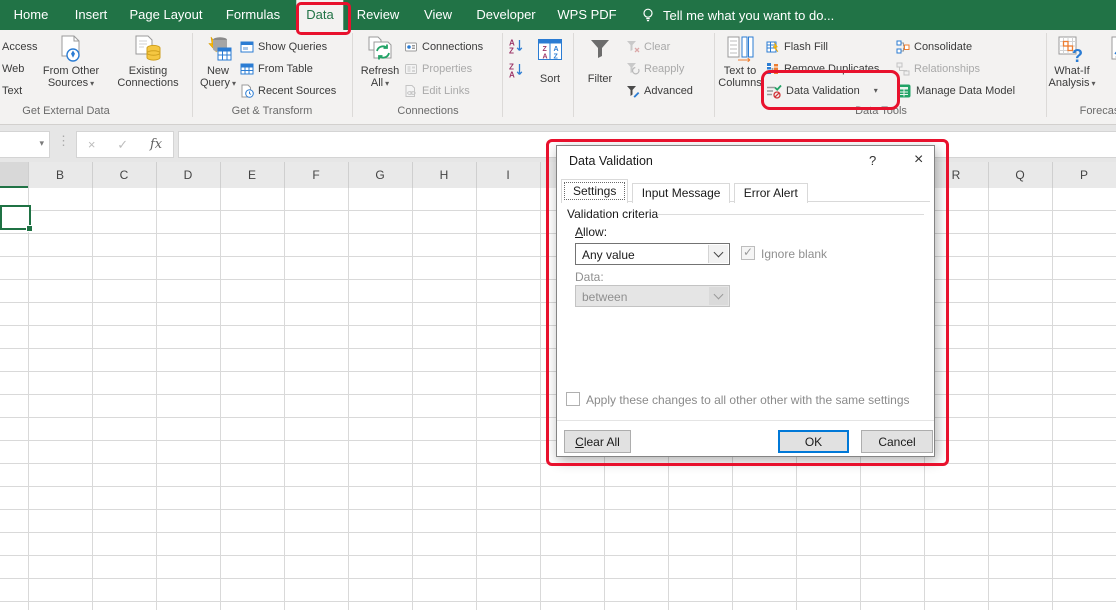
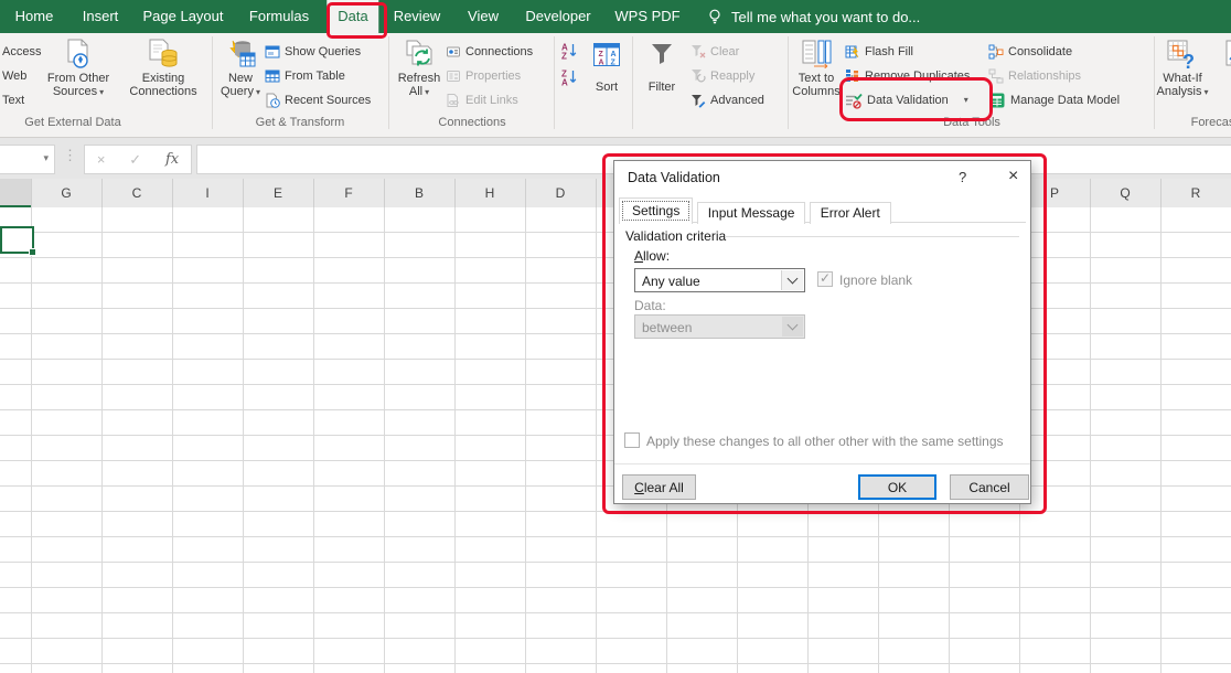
  Home
  Insert
  Page Layout
  Formulas
  Data
  Review
  View
  Developer
  WPS PDF
  Tell me what you want to do...
  Access
  Web
  Text
  From Other
  Sources ▾
  Existing
  Connections
  Get External Data
  New
  Query ▾
  Show Queries
  From Table
  Recent Sources
  Get & Transform
  Refresh
  All ▾
  Connections
  Properties
  Edit Links
  Connections
  A
  Z
  Z
  A
  Sort
  Filter
  Clear
  Reapply
  Advanced
  Text to
  Columns
  Flash Fill
  Remove Duplicates
  Data Validation
  ▾
  Consolidate
  Relationships
  Manage Data Model
  Data Tools
  ?
  What-If
  Analysis ▾
  Foreca
  ▾
  ⋮
  ×
  ✓
  fx
- B
+ G
  C
- D
+ I
  E
  F
- G
+ B
  H
- I
+ D
- R
+ P
  Q
- P
+ R
  Data Validation
  ?
  ×
  Settings Input Message Error Alert
  Validation criteria
  Allow:
  Any value
  ✓
  Ignore blank
  Data:
  between
  Apply these changes to all other other with the same settings
  Clear All
  OK
  Cancel
